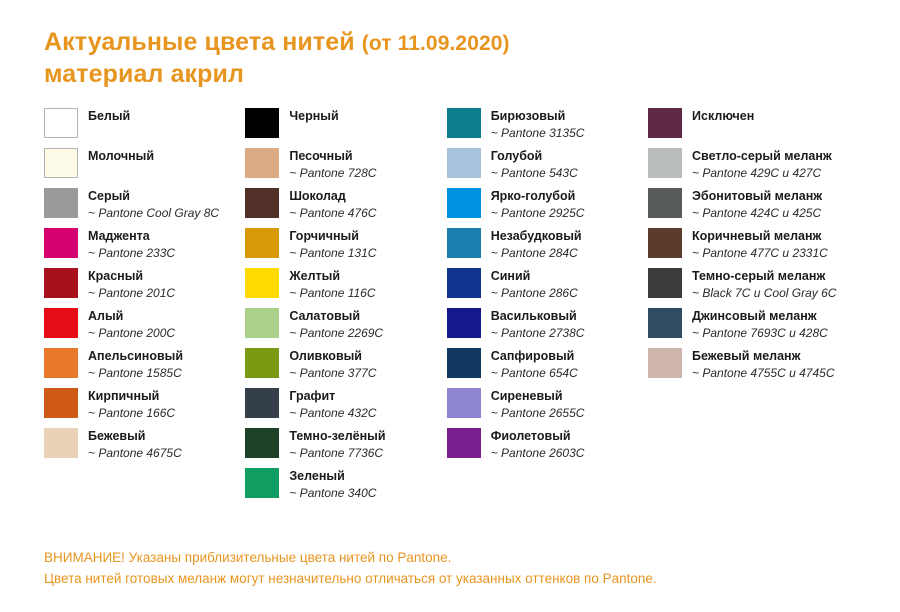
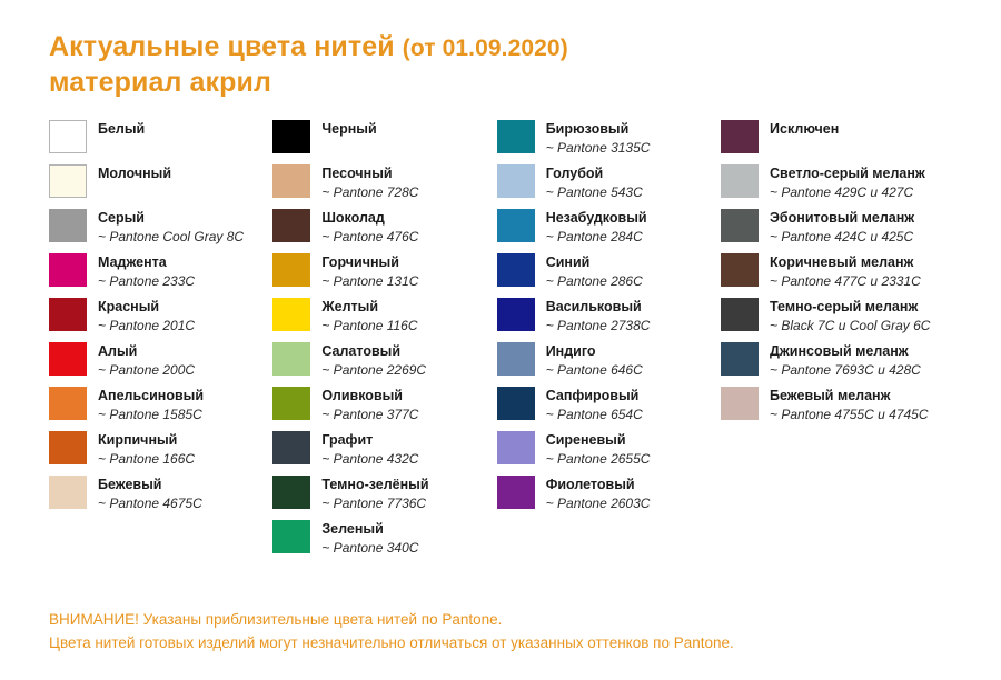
- Актуальные цвета нитей (от 11.09.2020)
+ Актуальные цвета нитей (от 01.09.2020)
  материал акрил
  Белый
  Молочный
  Серый
  ~ Pantone Cool Gray 8C
  Маджента
  ~ Pantone 233C
  Красный
  ~ Pantone 201C
  Алый
  ~ Pantone 200C
  Апельсиновый
  ~ Pantone 1585C
  Кирпичный
  ~ Pantone 166C
  Бежевый
  ~ Pantone 4675C
  Черный
  Песочный
  ~ Pantone 728C
  Шоколад
  ~ Pantone 476C
  Горчичный
  ~ Pantone 131C
  Желтый
  ~ Pantone 116C
  Салатовый
  ~ Pantone 2269C
  Оливковый
  ~ Pantone 377C
  Графит
  ~ Pantone 432C
  Темно-зелёный
  ~ Pantone 7736C
  Зеленый
  ~ Pantone 340C
  Бирюзовый
  ~ Pantone 3135C
  Голубой
  ~ Pantone 543C
- Ярко-голубой
- ~ Pantone 2925C
  Незабудковый
  ~ Pantone 284C
  Синий
  ~ Pantone 286C
  Васильковый
  ~ Pantone 2738C
+ Индиго
+ ~ Pantone 646C
  Сапфировый
  ~ Pantone 654C
  Сиреневый
  ~ Pantone 2655C
  Фиолетовый
  ~ Pantone 2603C
  Исключен
  Светло-серый меланж
  ~ Pantone 429C и 427C
  Эбонитовый меланж
  ~ Pantone 424C и 425C
  Коричневый меланж
  ~ Pantone 477C и 2331C
  Темно-серый меланж
  ~ Black 7C и Cool Gray 6C
  Джинсовый меланж
  ~ Pantone 7693C и 428C
  Бежевый меланж
  ~ Pantone 4755C и 4745C
  ВНИМАНИЕ! Указаны приблизительные цвета нитей по Pantone.
- Цвета нитей готовых меланж могут незначительно отличаться от указанных оттенков по Pantone.
+ Цвета нитей готовых изделий могут незначительно отличаться от указанных оттенков по Pantone.
